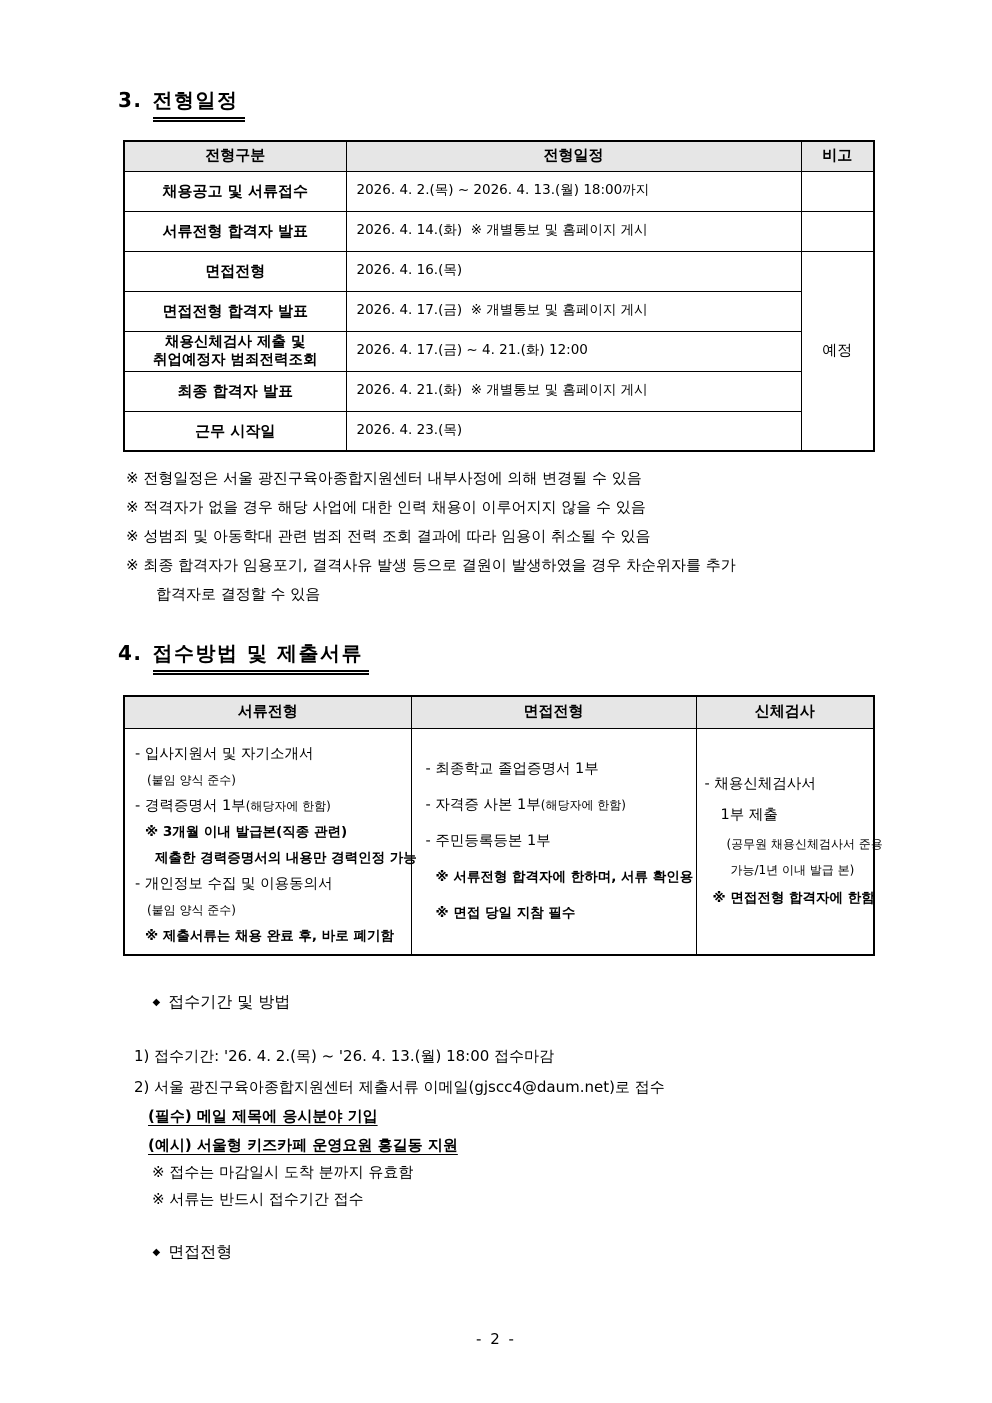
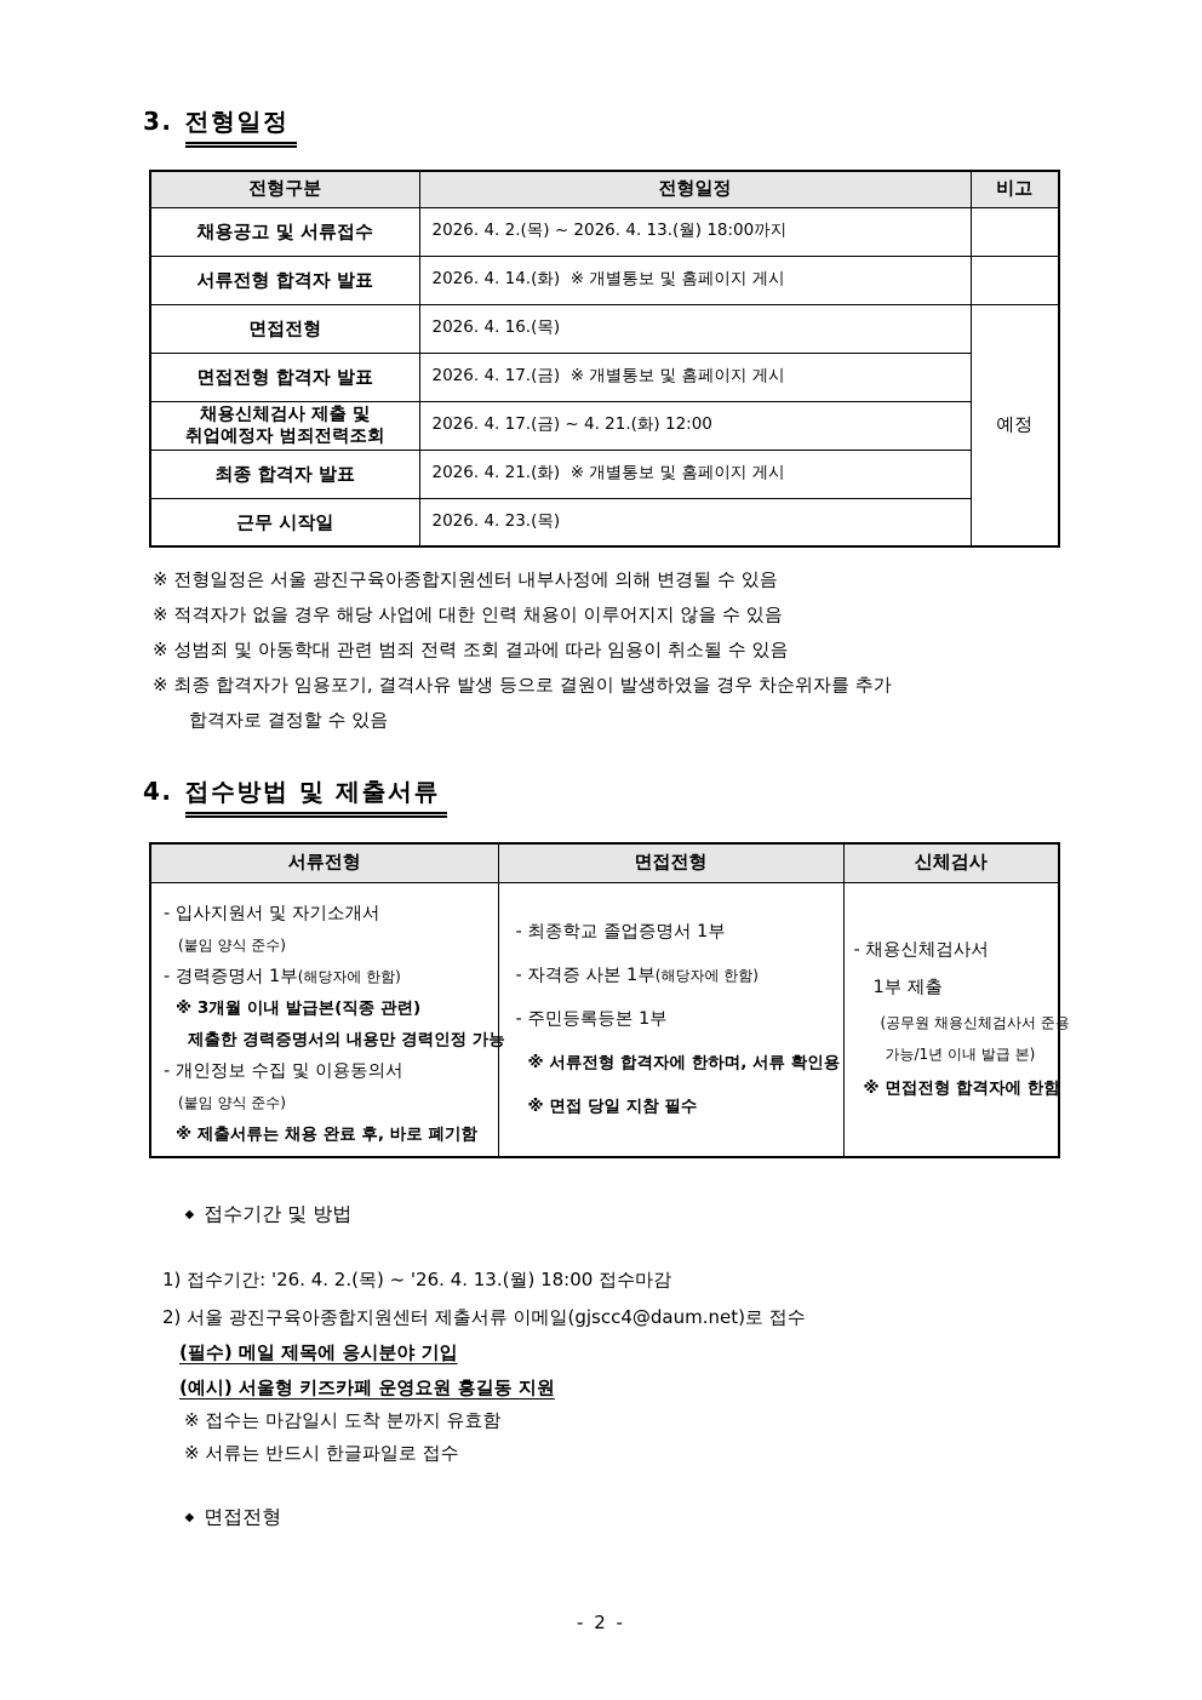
  3. 전형일정
  전형구분	전형일정	비고
  채용공고 및 서류접수	2026. 4. 2.(목) ~ 2026. 4. 13.(월) 18:00까지
  서류전형 합격자 발표	2026. 4. 14.(화) ※ 개별통보 및 홈페이지 게시
  면접전형	2026. 4. 16.(목)	예정
  면접전형 합격자 발표	2026. 4. 17.(금) ※ 개별통보 및 홈페이지 게시
  채용신체검사 제출 및 취업예정자 범죄전력조회	2026. 4. 17.(금) ~ 4. 21.(화) 12:00
  최종 합격자 발표	2026. 4. 21.(화) ※ 개별통보 및 홈페이지 게시
  근무 시작일	2026. 4. 23.(목)
  ※ 전형일정은 서울 광진구육아종합지원센터 내부사정에 의해 변경될 수 있음
  ※ 적격자가 없을 경우 해당 사업에 대한 인력 채용이 이루어지지 않을 수 있음
  ※ 성범죄 및 아동학대 관련 범죄 전력 조회 결과에 따라 임용이 취소될 수 있음
  ※ 최종 합격자가 임용포기, 결격사유 발생 등으로 결원이 발생하였을 경우 차순위자를 추가
  합격자로 결정할 수 있음
  4. 접수방법 및 제출서류
  서류전형	면접전형	신체검사
  - 입사지원서 및 자기소개서 (붙임 양식 준수) - 경력증명서 1부(해당자에 한함) ※ 3개월 이내 발급본(직종 관련) 제출한 경력증명서의 내용만 경력인정 가능 - 개인정보 수집 및 이용동의서 (붙임 양식 준수) ※ 제출서류는 채용 완료 후, 바로 폐기함	- 최종학교 졸업증명서 1부 - 자격증 사본 1부(해당자에 한함) - 주민등록등본 1부 ※ 서류전형 합격자에 한하며, 서류 확인용 ※ 면접 당일 지참 필수	- 채용신체검사서 1부 제출 (공무원 채용신체검사서 준용 가능/1년 이내 발급 본) ※ 면접전형 합격자에 한함
  ◆ 접수기간 및 방법
  1) 접수기간: '26. 4. 2.(목) ~ '26. 4. 13.(월) 18:00 접수마감
  2) 서울 광진구육아종합지원센터 제출서류 이메일(gjscc4@daum.net)로 접수
  (필수) 메일 제목에 응시분야 기입
  (예시) 서울형 키즈카페 운영요원 홍길동 지원
  ※ 접수는 마감일시 도착 분까지 유효함
- ※ 서류는 반드시 접수기간 접수
+ ※ 서류는 반드시 한글파일로 접수
  ◆ 면접전형
  - 2 -
